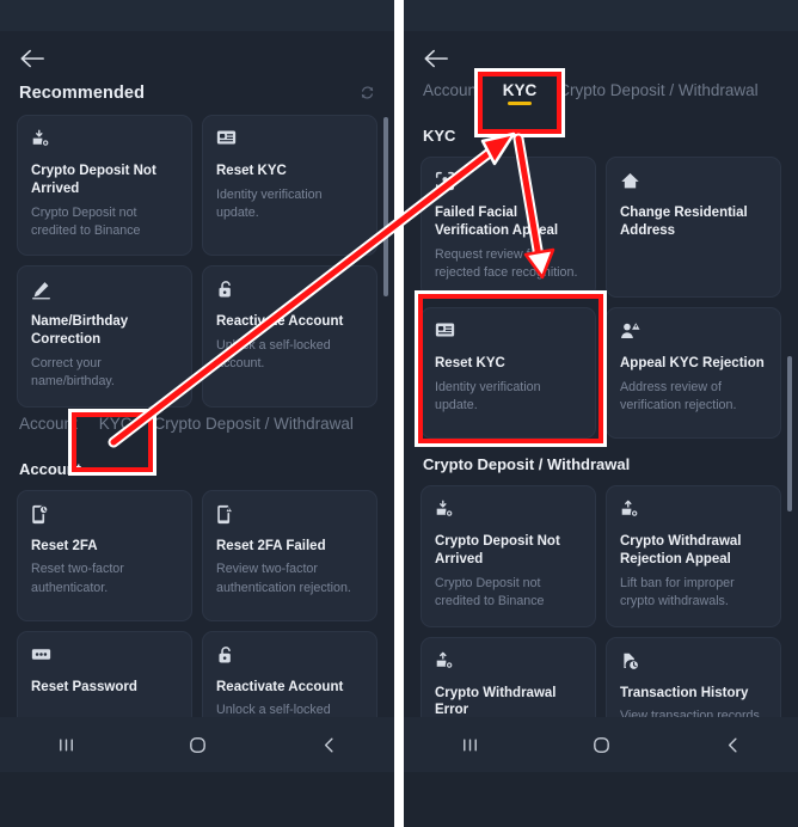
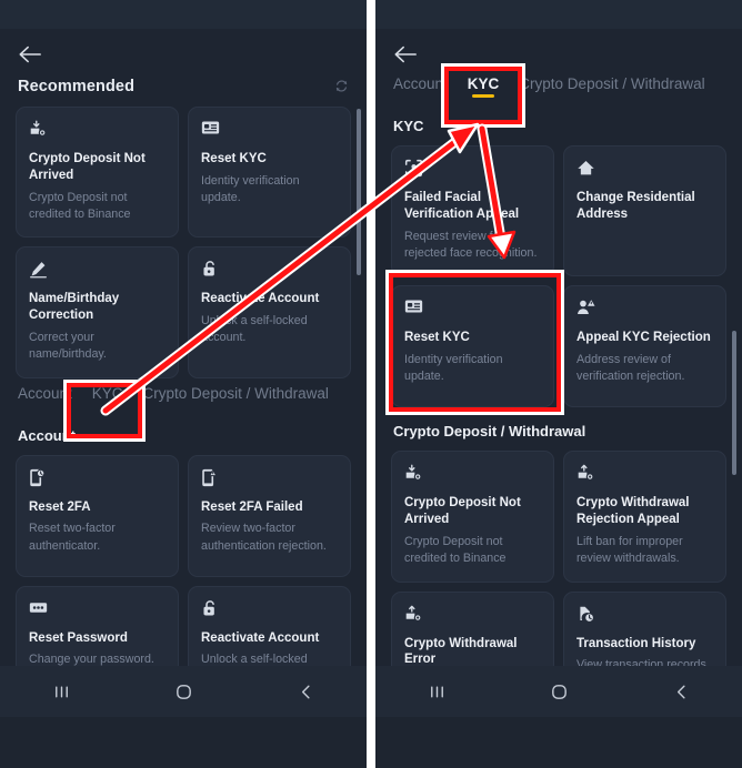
  Recommended
  Crypto Deposit Not Arrived
  Crypto Deposit not credited to Binance
  Reset KYC
  Identity verification update.
  Name/Birthday Correction
  Correct your name/birthday.
  Reactie Account
  Unk a self-locked ccount.
  Account
  KYC
  Crypto Deposit / Withdrawal
  Account
  Reset 2FA
  Reset two-factor authenticator.
  Reset 2FA Failed
  Review two-factor authentication rejection.
  Reset Password
+ Change your password.
  Reactivate Account
  Account
  KYC
  Crypto Deposit / Withdrawal
  KYC
  Failed Facial Verification Apeal
  Request review rejected face reconition.
  Change Residential Address
  Reset KYC
  Identity verification update.
  Appeal KYC Rejection
  Address review of verification rejection.
  Crypto Deposit / Withdrawal
  Crypto Deposit Not Arrived
  Crypto Deposit not credited to Binance
  Crypto Withdrawal Rejection Appeal
- Lift ban for improper crypto withdrawals.
+ Lift ban for improper review withdrawals.
  Crypto Withdrawal Error
  Transaction History
